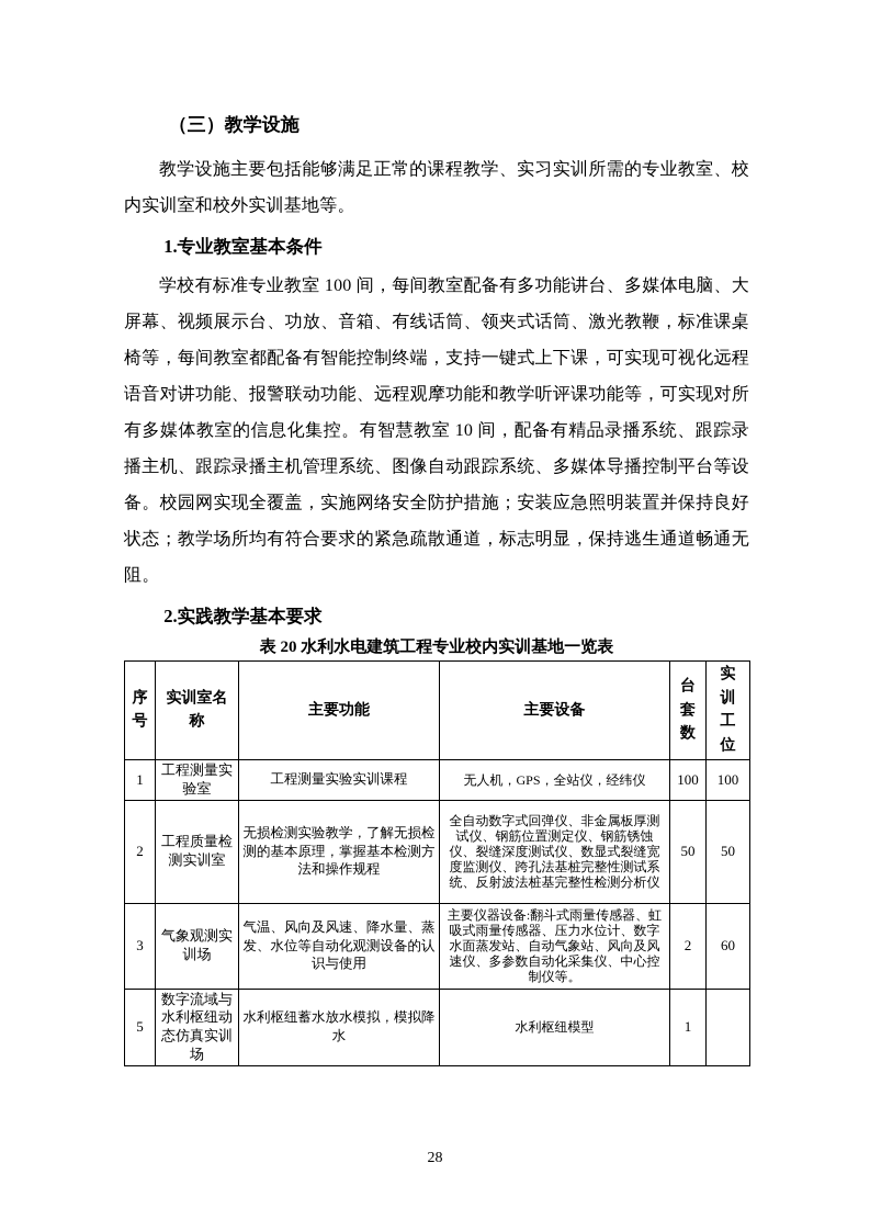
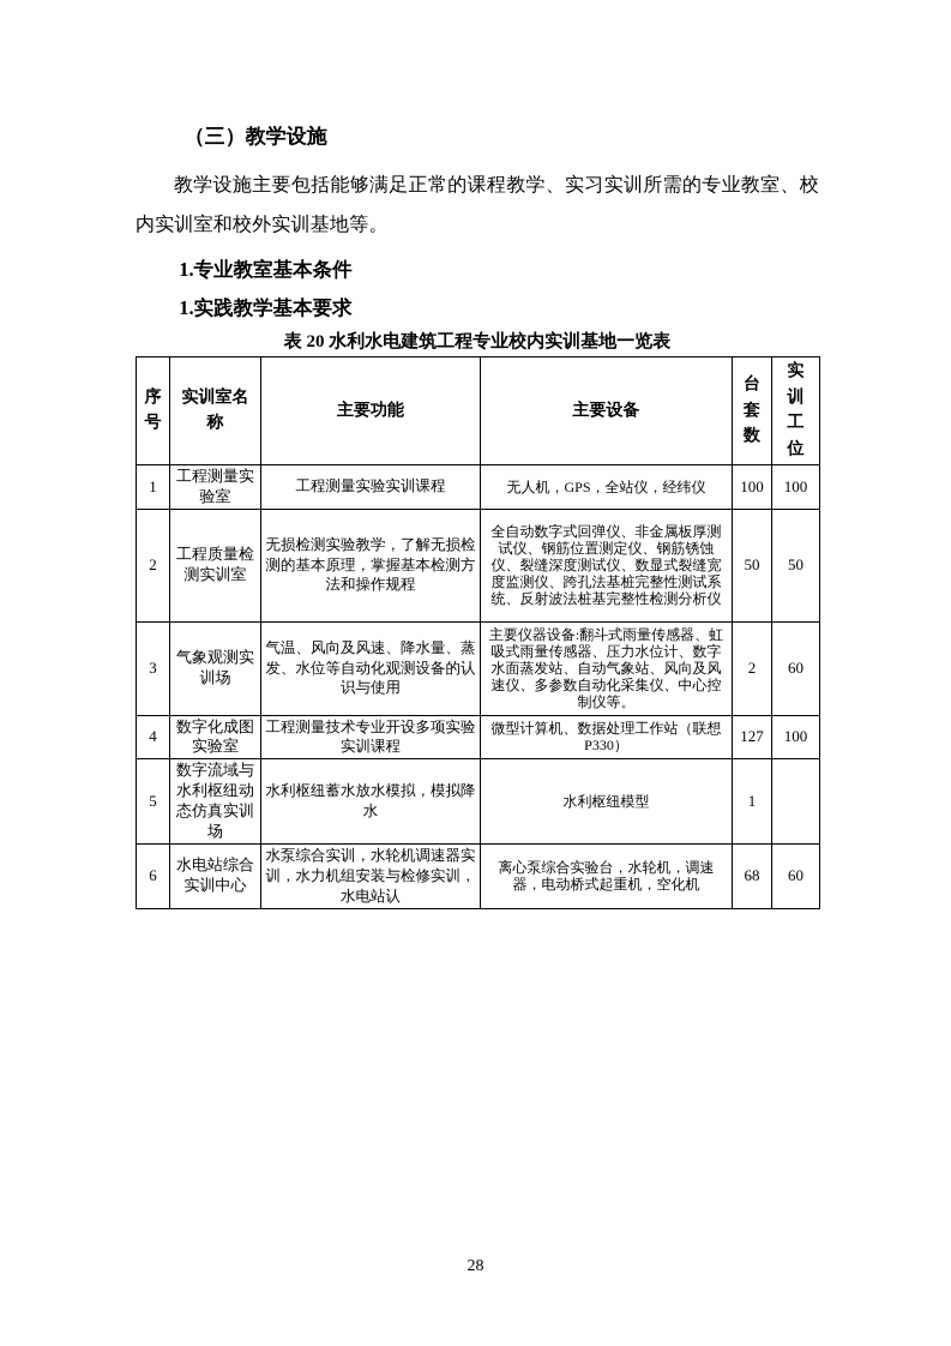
  （三）教学设施
  教学设施主要包括能够满足正常的课程教学、实习实训所需的专业教室、校内实训室和校外实训基地等。
  1.专业教室基本条件
- 学校有标准专业教室 100 间，每间教室配备有多功能讲台、多媒体电脑、大屏幕、视频展示台、功放、音箱、有线话筒、领夹式话筒、激光教鞭，标准课桌椅等，每间教室都配备有智能控制终端，支持一键式上下课，可实现可视化远程语音对讲功能、报警联动功能、远程观摩功能和教学听评课功能等，可实现对所有多媒体教室的信息化集控。有智慧教室 10 间，配备有精品录播系统、跟踪录播主机、跟踪录播主机管理系统、图像自动跟踪系统、多媒体导播控制平台等设备。校园网实现全覆盖，实施网络安全防护措施；安装应急照明装置并保持良好状态；教学场所均有符合要求的紧急疏散通道，标志明显，保持逃生通道畅通无阻。
- 2.实践教学基本要求
+ 1.实践教学基本要求
  表 20 水利水电建筑工程专业校内实训基地一览表
  序号	实训室名称	主要功能	主要设备	台套数	实训工位
  1	工程测量实验室	工程测量实验实训课程	无人机，GPS，全站仪，经纬仪	100	100
  2	工程质量检测实训室	无损检测实验教学，了解无损检测的基本原理，掌握基本检测方法和操作规程	全自动数字式回弹仪、非金属板厚测试仪、钢筋位置测定仪、钢筋锈蚀仪、裂缝深度测试仪、数显式裂缝宽度监测仪、跨孔法基桩完整性测试系统、反射波法桩基完整性检测分析仪	50	50
  3	气象观测实训场	气温、风向及风速、降水量、蒸发、水位等自动化观测设备的认识与使用	主要仪器设备:翻斗式雨量传感器、虹吸式雨量传感器、压力水位计、数字水面蒸发站、自动气象站、风向及风速仪、多参数自动化采集仪、中心控制仪等。	2	60
+ 4	数字化成图实验室	工程测量技术专业开设多项实验实训课程	微型计算机、数据处理工作站（联想 P330）	127	100
  5	数字流域与水利枢纽动态仿真实训场	水利枢纽蓄水放水模拟，模拟降水	水利枢纽模型	1
+ 6	水电站综合实训中心	水泵综合实训，水轮机调速器实训，水力机组安装与检修实训，水电站认	离心泵综合实验台，水轮机，调速器，电动桥式起重机，空化机	68	60
  28
